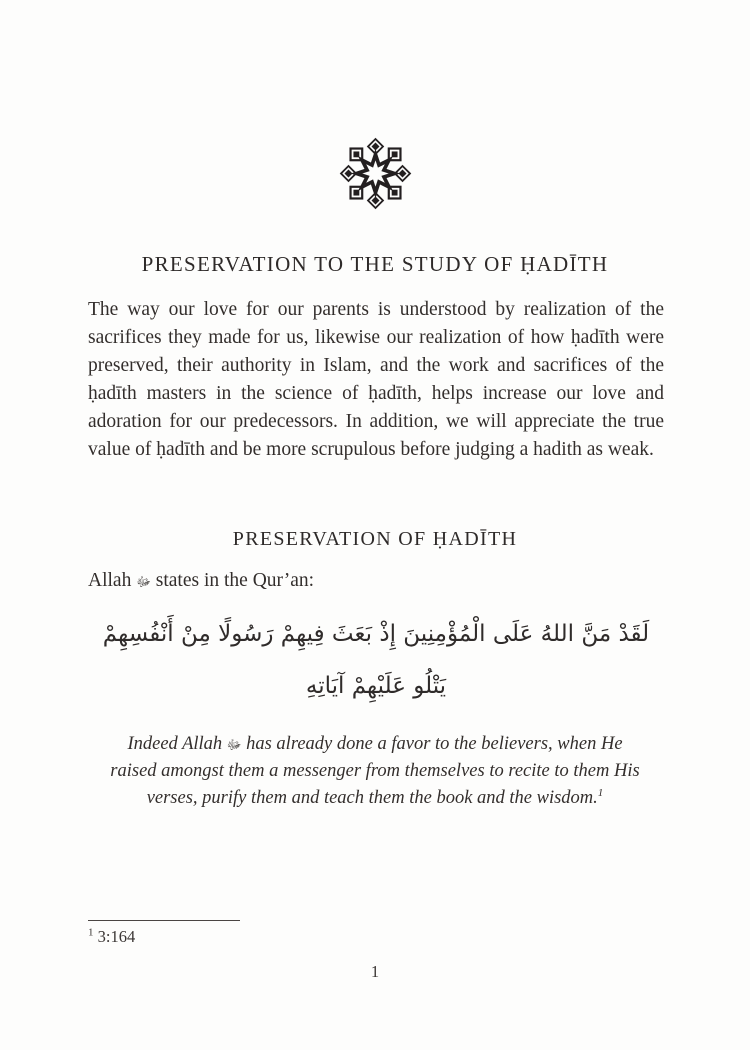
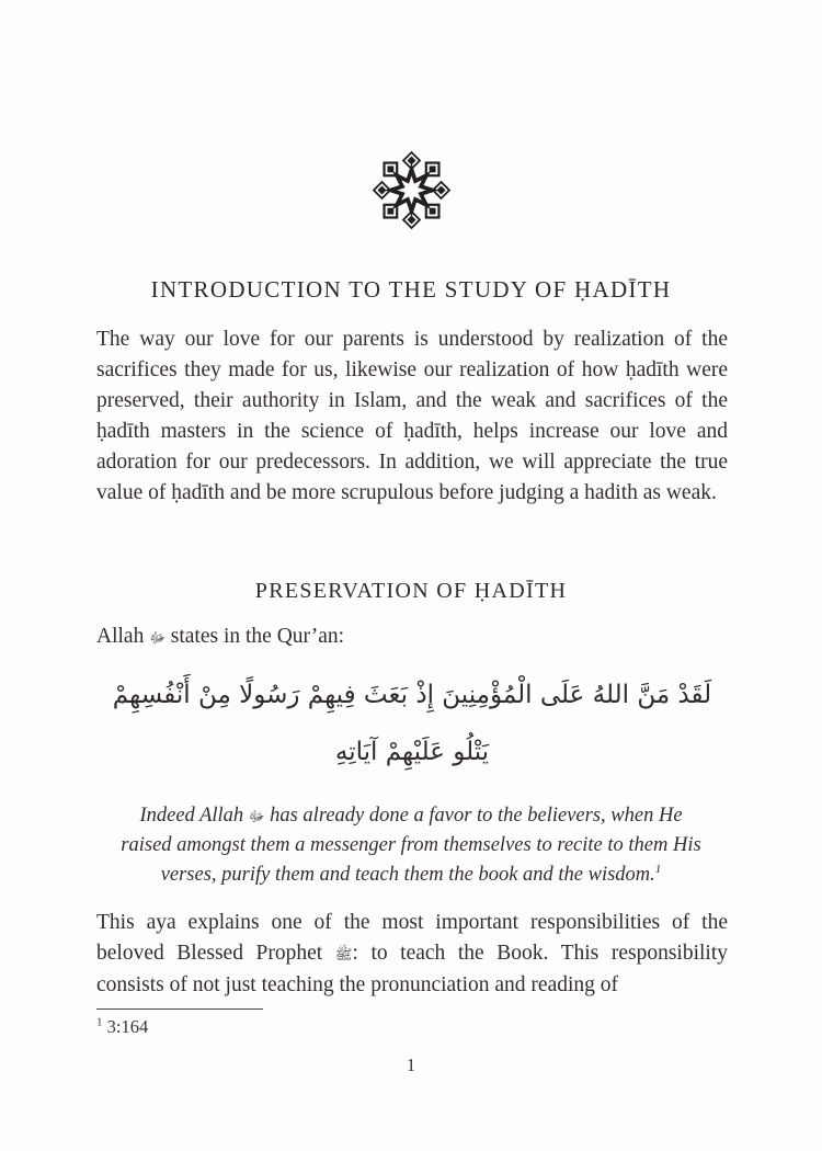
- PRESERVATION TO THE STUDY OF ḤADĪTH
+ INTRODUCTION TO THE STUDY OF ḤADĪTH
- The way our love for our parents is understood by realization of the sacrifices they made for us, likewise our realization of how ḥadīth were preserved, their authority in Islam, and the work and sacrifices of the ḥadīth masters in the science of ḥadīth, helps increase our love and adoration for our predecessors. In addition, we will appreciate the true value of ḥadīth and be more scrupulous before judging a hadith as weak.
+ The way our love for our parents is understood by realization of the sacrifices they made for us, likewise our realization of how ḥadīth were preserved, their authority in Islam, and the weak and sacrifices of the ḥadīth masters in the science of ḥadīth, helps increase our love and adoration for our predecessors. In addition, we will appreciate the true value of ḥadīth and be more scrupulous before judging a hadith as weak.
  PRESERVATION OF ḤADĪTH
  Allah ﷻ states in the Qur’an:
  لَقَدْ مَنَّ اللهُ عَلَى الْمُؤْمِنِينَ إِذْ بَعَثَ فِيهِمْ رَسُولًا مِنْ أَنْفُسِهِمْ يَتْلُو عَلَيْهِمْ آيَاتِهِ
  Indeed Allah ﷻ has already done a favor to the believers, when He raised amongst them a messenger from themselves to recite to them His verses, purify them and teach them the book and the wisdom.1
+ This aya explains one of the most important responsibilities of the beloved Blessed Prophet ﷺ: to teach the Book. This responsibility consists of not just teaching the pronunciation and reading of
  1 3:164
  1
